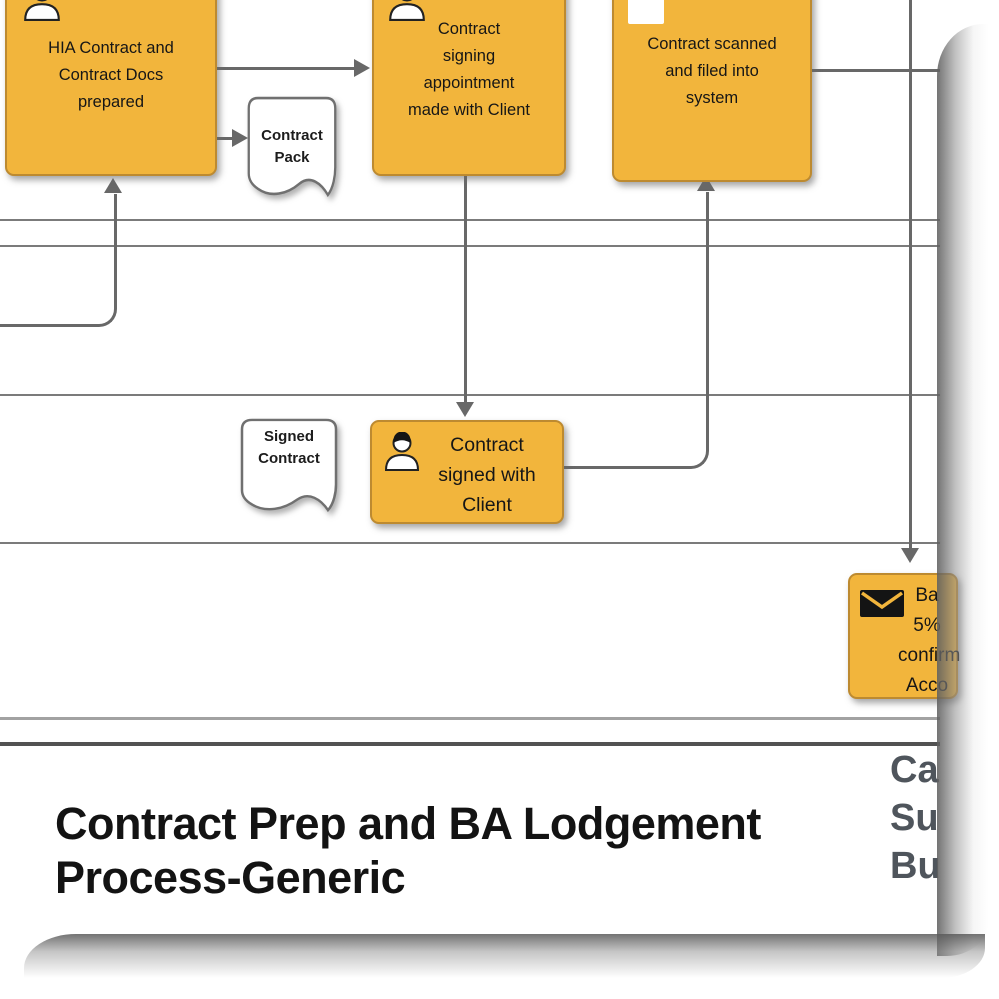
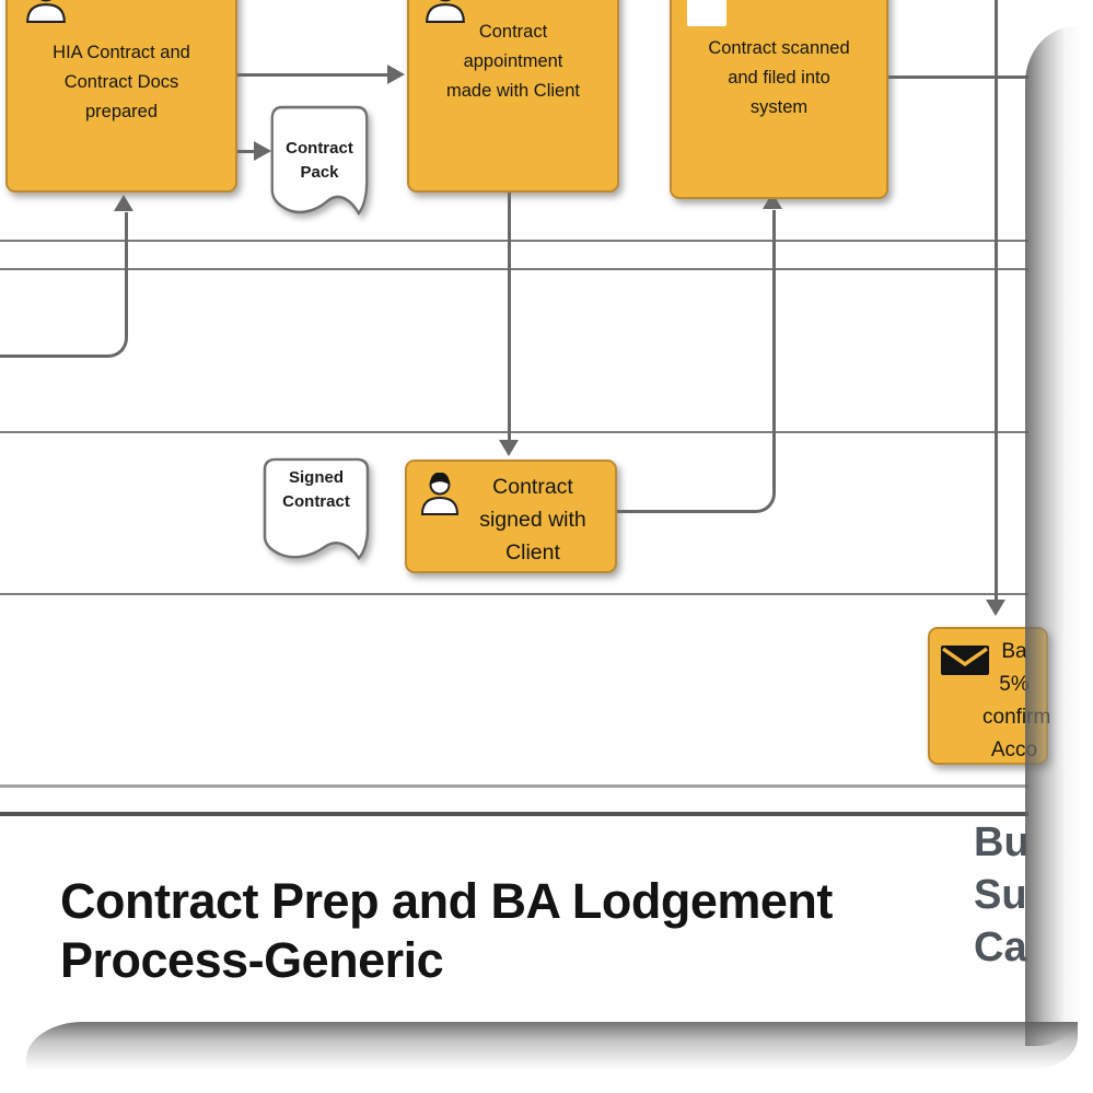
  HIA Contract and
  Contract Docs
  prepared
  Contract
- signing
  appointment
  made with Client
  Contract scanned
  and filed into
  system
  Contract
  signed with
  Client
  Ba
  5%
  Acc
  Contract
  Pack
  Signed
  Contract
  Contract Prep and BA Lodgement
  Process-Generic
- Ca
+ Bu
  Su
- Bu
+ Ca
